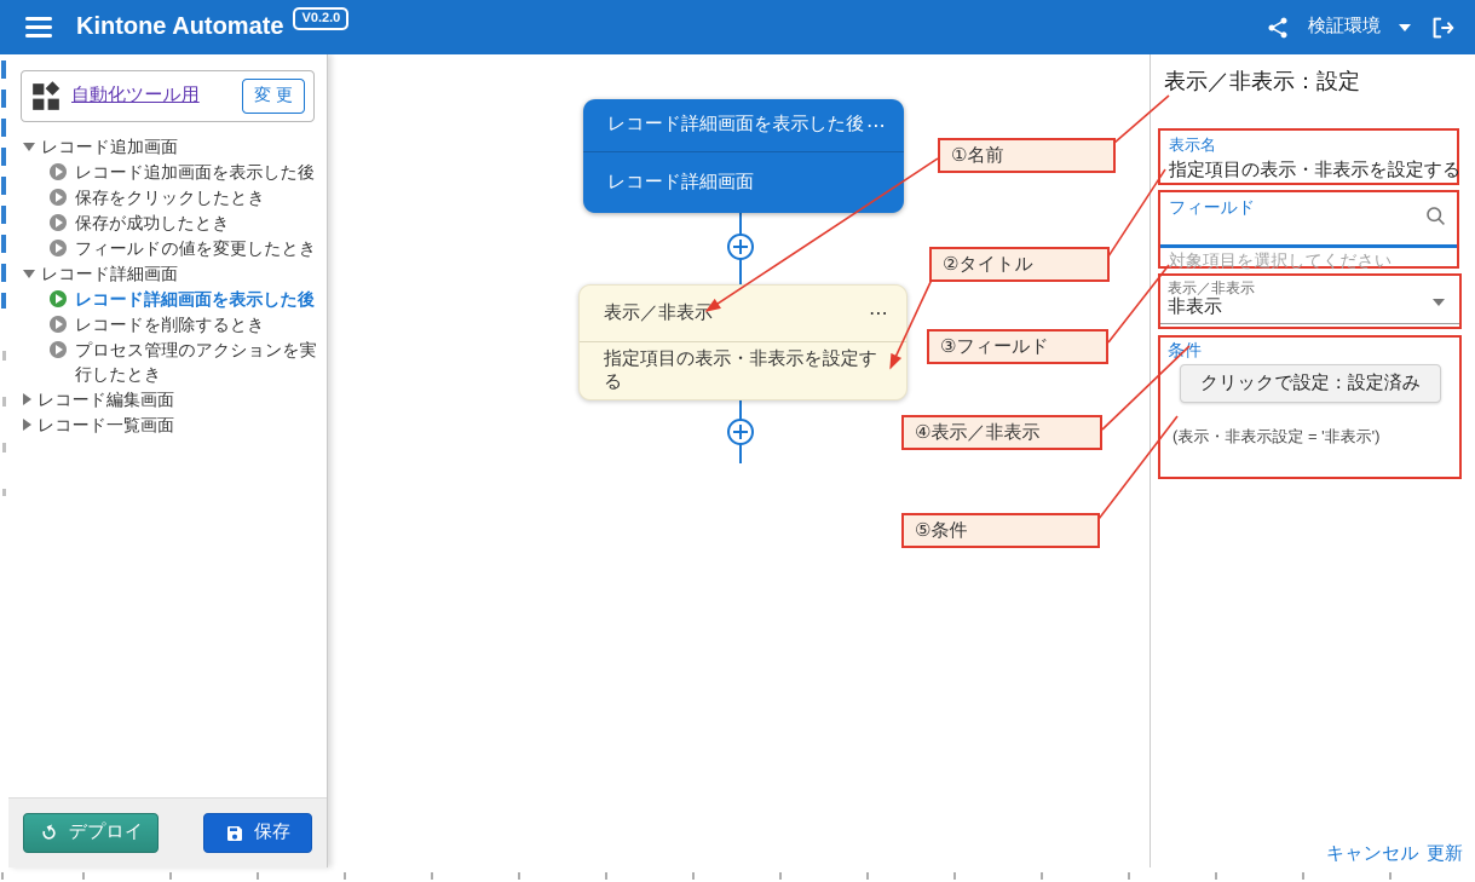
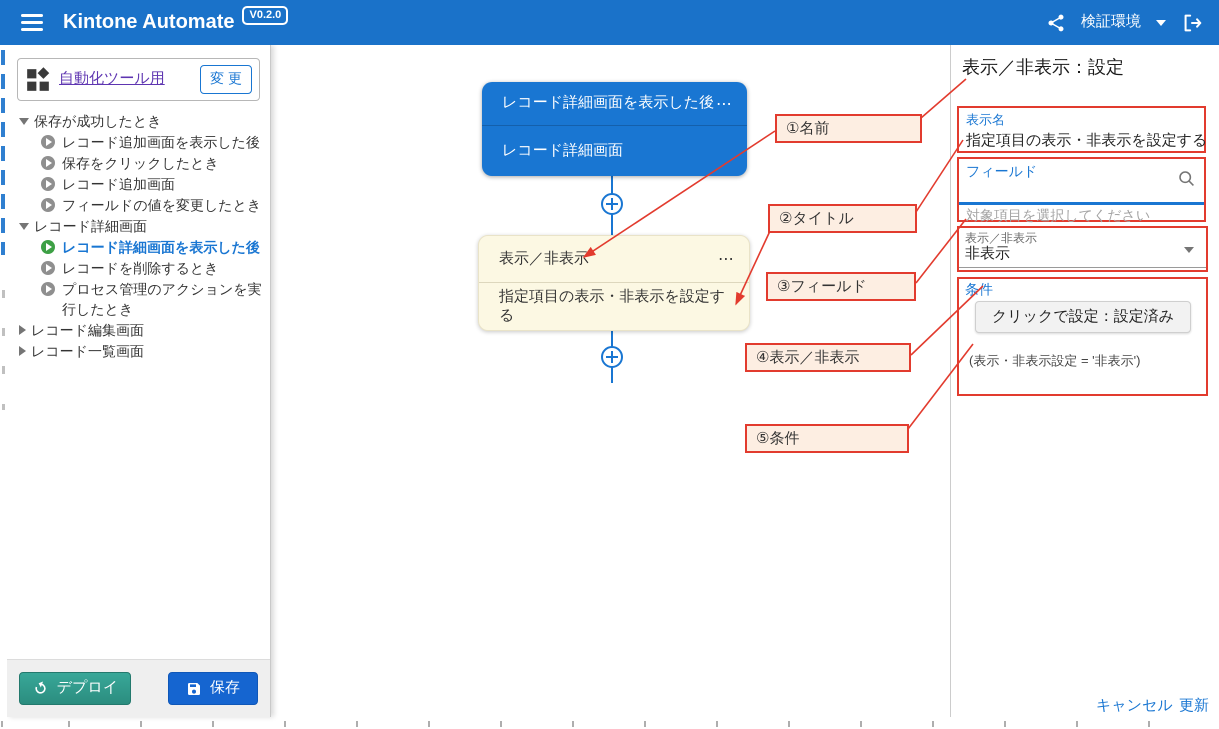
  Kintone Automate
  V0.2.0
  検証環境
  自動化ツール用
  変 更
- レコード追加画面
+ 保存が成功したとき
  レコード追加画面を表示した後
  保存をクリックしたとき
- 保存が成功したとき
+ レコード追加画面
  フィールドの値を変更したとき
  レコード詳細画面
  レコード詳細画面を表示した後
  レコードを削除するとき
  プロセス管理のアクションを実行したとき
  レコード編集画面
  レコード一覧画面
  デプロイ
  保存
  レコード詳細画面を表示した後
  ⋯
  レコード詳細画面
  表示／非表示
  ⋯
  指定項目の表示・非表示を設定する
  ①名前
  ②タイトル
  ③フィールド
  ④表示／非表示
  ⑤条件
  表示／非表示：設定
  表示名
  指定項目の表示・非表示を設定する
  フィールド
  対象項目を選択してください
  表示／非表示
  非表示
  条件
  クリックで設定：設定済み
  (表示・非表示設定 = '非表示')
  キャンセル
  更新
